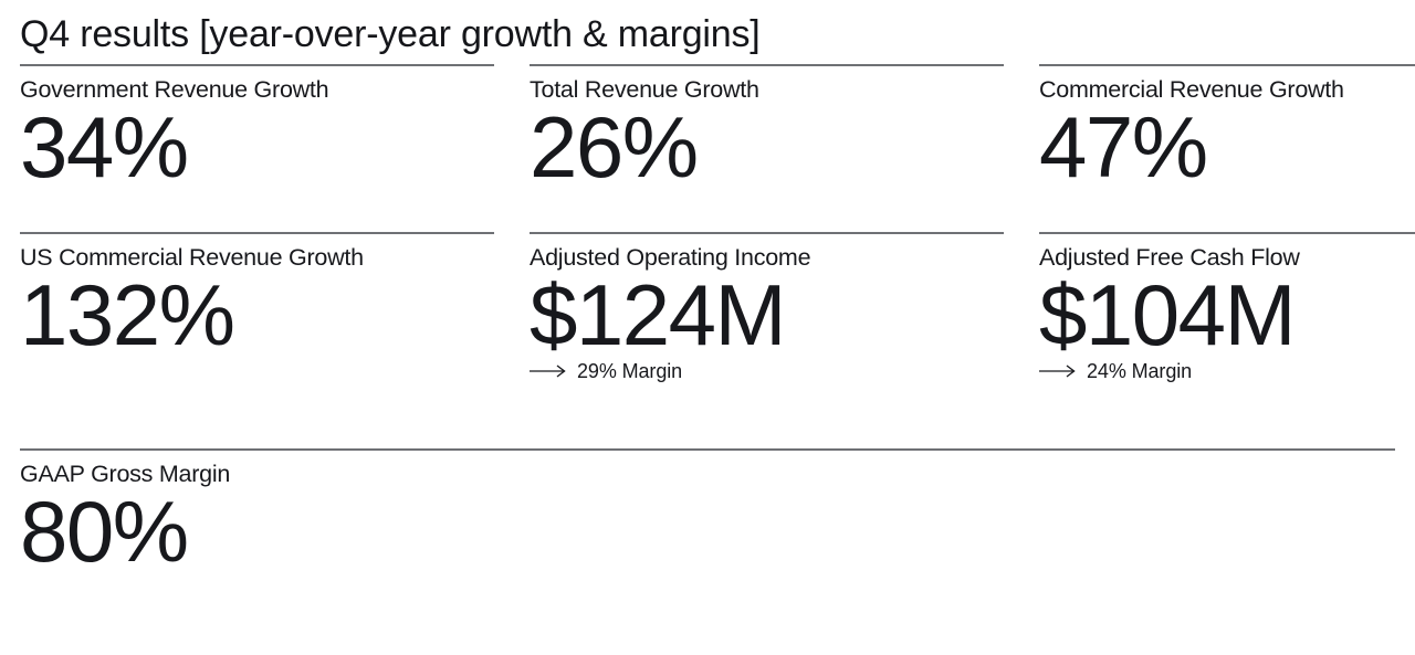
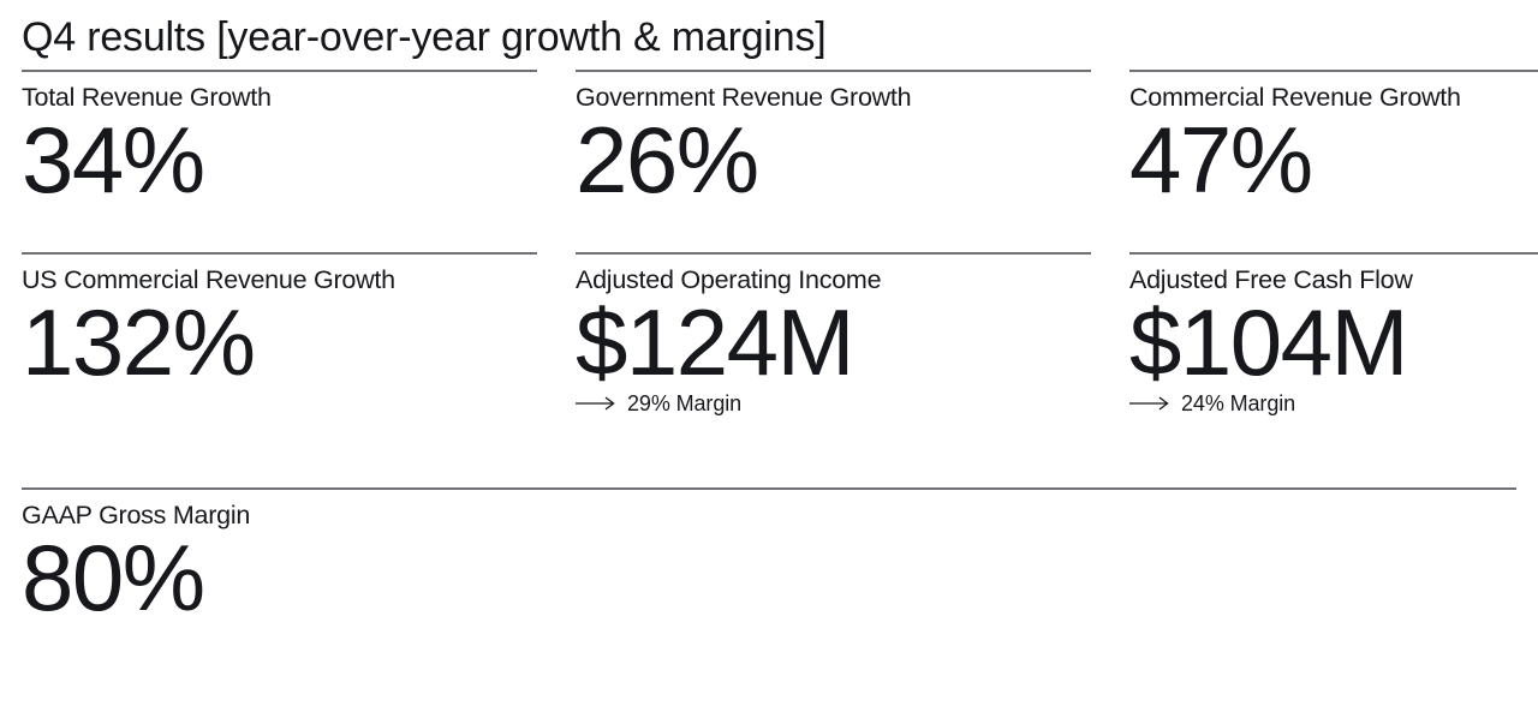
  Q4 results [year-over-year growth & margins]
- Government Revenue Growth
+ Total Revenue Growth
  34%
- Total Revenue Growth
+ Government Revenue Growth
  26%
  Commercial Revenue Growth
  47%
  US Commercial Revenue Growth
  132%
  Adjusted Operating Income
  $124M
  29% Margin
  Adjusted Free Cash Flow
  $104M
  24% Margin
  GAAP Gross Margin
  80%
